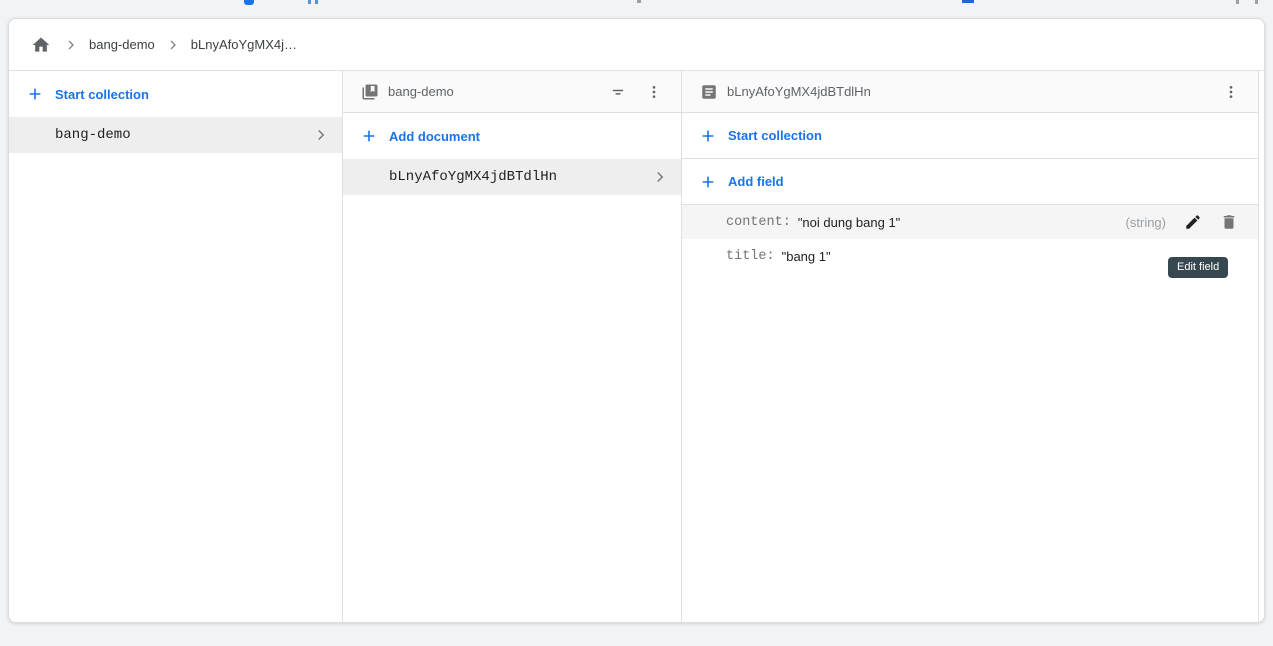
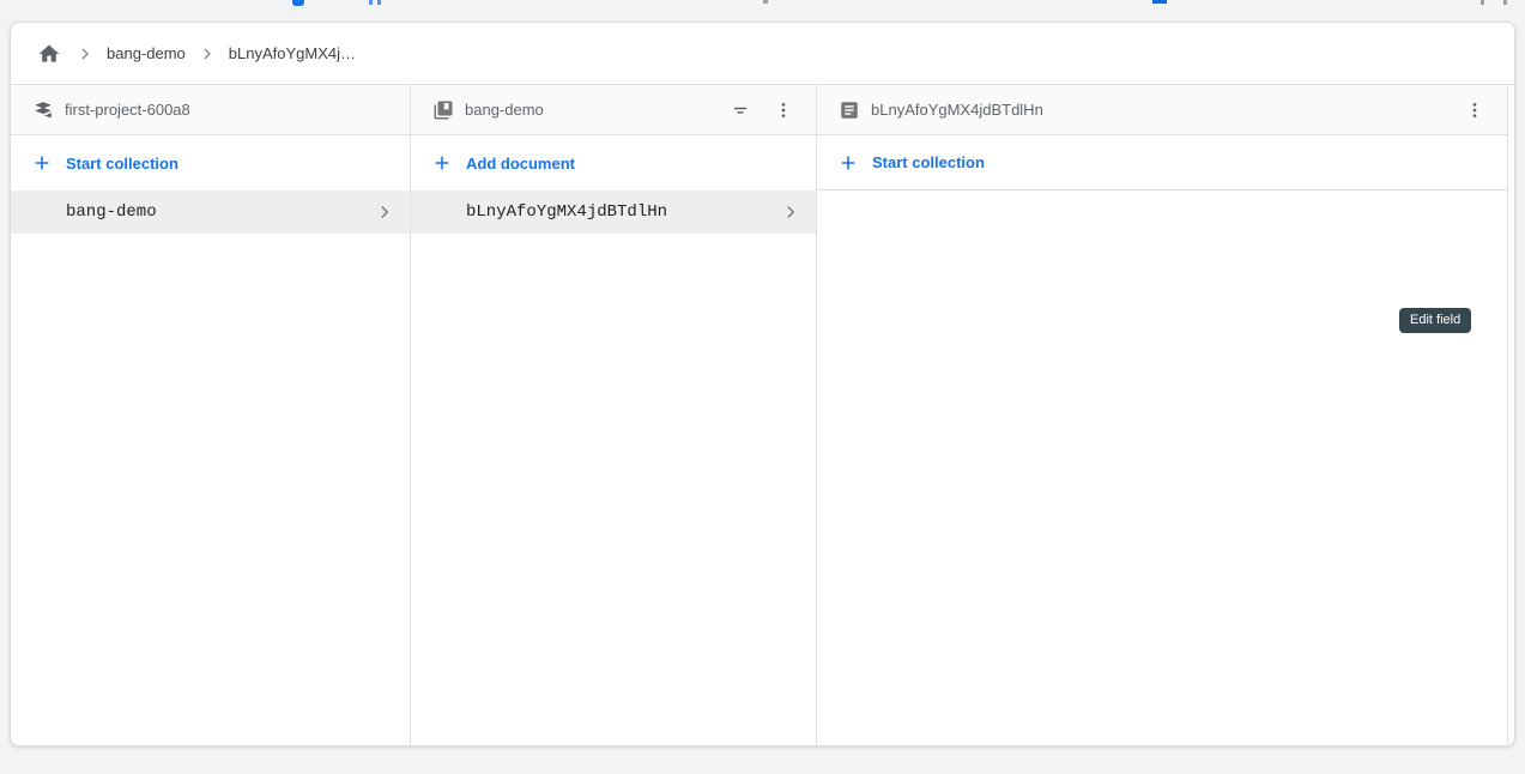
  bang-demo
  bLnyAfoYgMX4j…
+ first-project-600a8
  Start collection
  bang-demo
  bang-demo
  Add document
  bLnyAfoYgMX4jdBTdlHn
  bLnyAfoYgMX4jdBTdlHn
  Start collection
- Add field
- content:
- "noi dung bang 1"
- (string)
- title:
- "bang 1"
  Edit field
